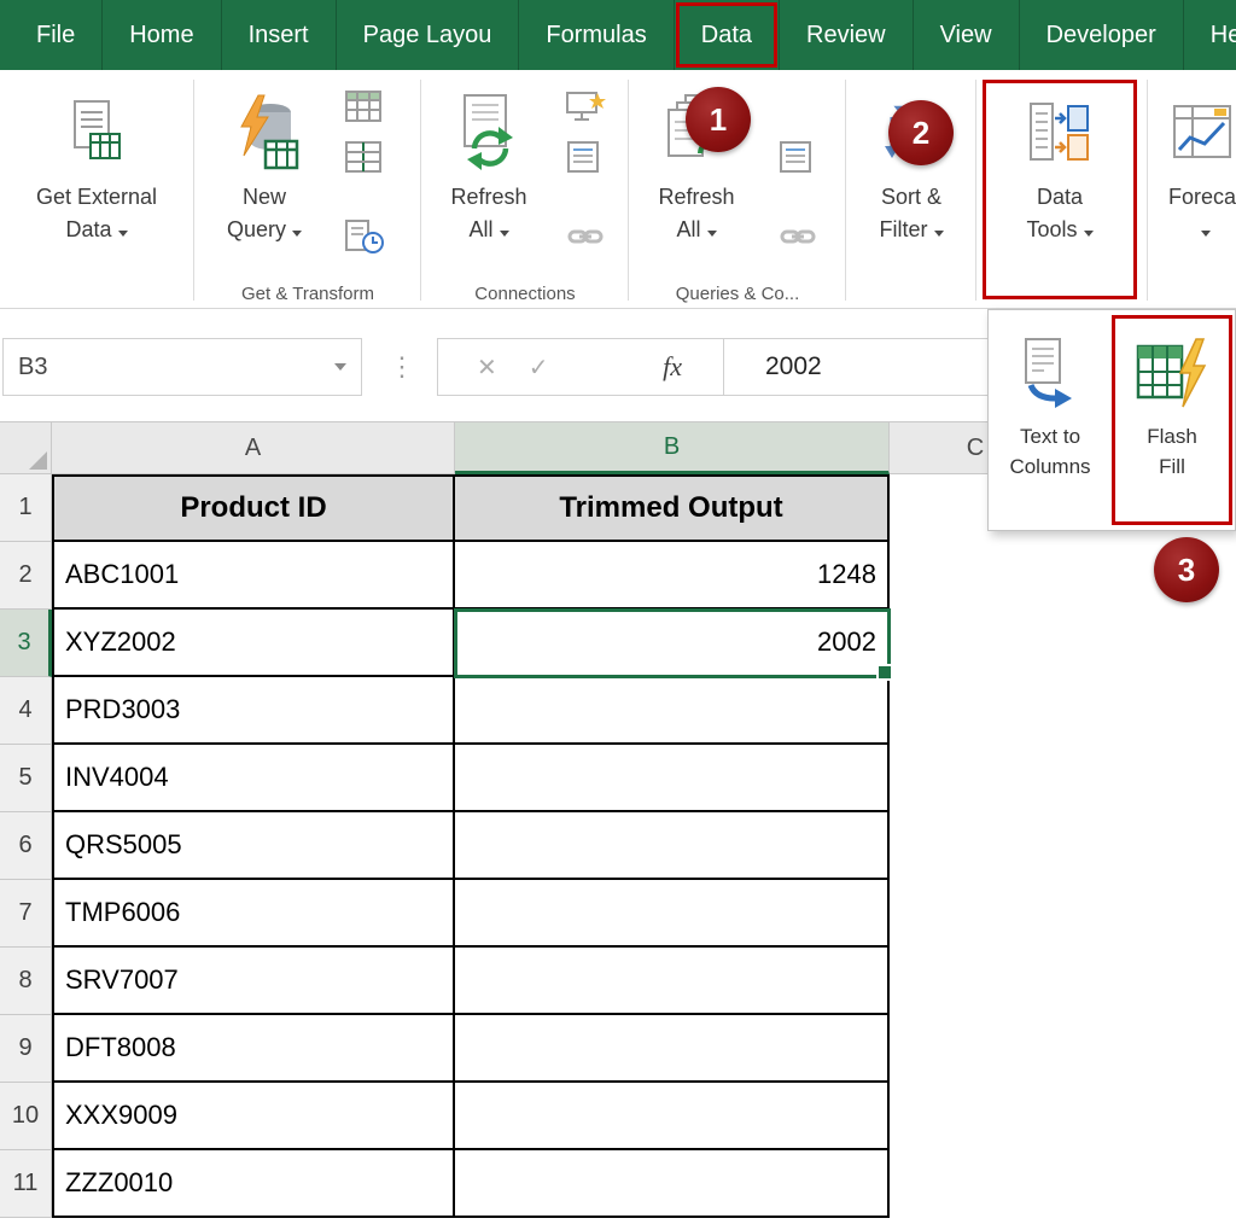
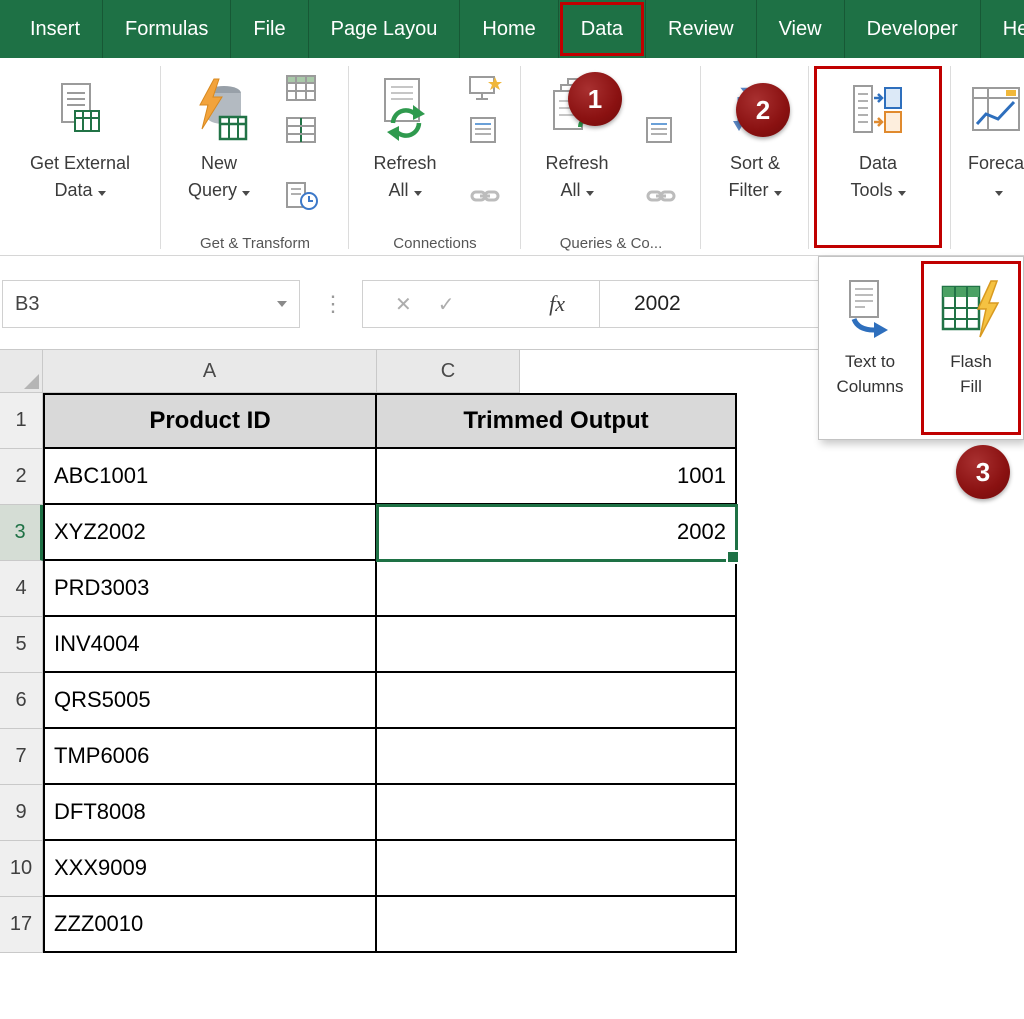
- File
+ Insert
- Home
+ Formulas
- Insert
+ File
  Page Layou
- Formulas
+ Home
  Data
  Review
  View
  Developer
  Get External
  Data
  New
  Query
  Get & Transform
  Refresh
  All
  Connections
  Refresh
  All
  Queries & Co...
  Sort &
  Filter
  Data
  Tools
  Foreca
  B3
  ⋮
  ✕
  ✓
  fx
  2002
  A
- B
  C
  1
  Product ID
  Trimmed Output
  2
  ABC1001
- 1248
+ 1001
  3
  XYZ2002
  2002
  4
  PRD3003
  5
  INV4004
  6
  QRS5005
  7
  TMP6006
- 8
- SRV7007
  9
  DFT8008
  10
  XXX9009
- 11
+ 17
  ZZZ0010
  Text to
  Columns
  Flash
  Fill
  1
  2
  3
